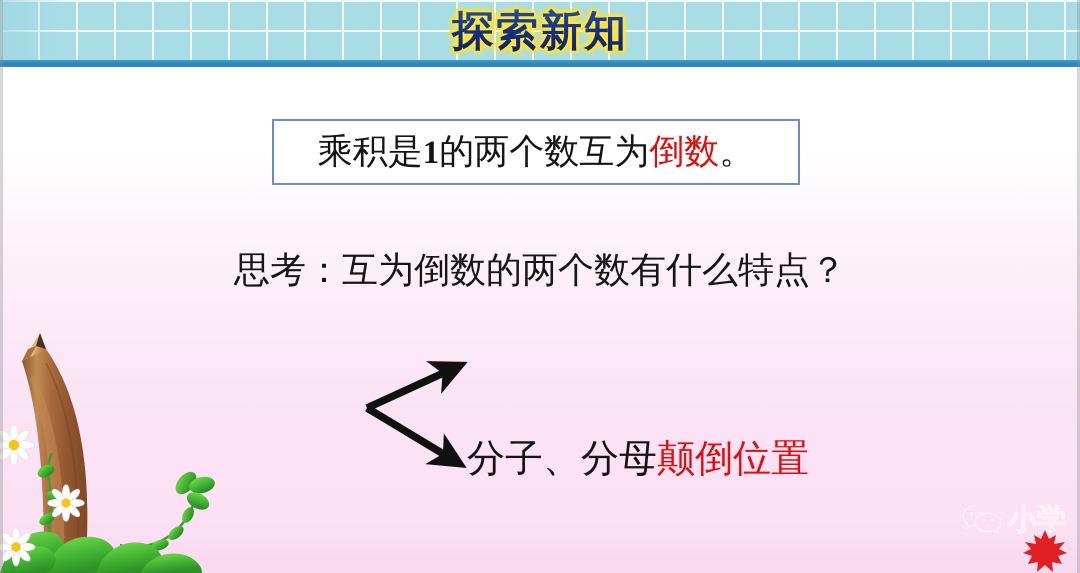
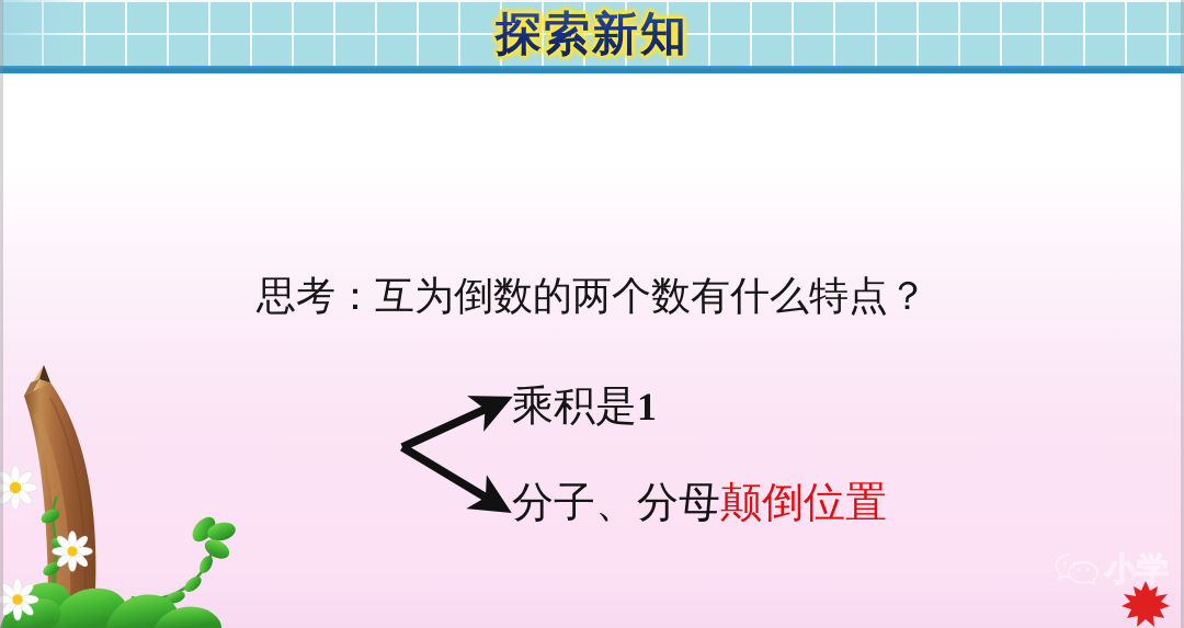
  探索新知
- 乘积是1的两个数互为倒数。
  思考：互为倒数的两个数有什么特点？
+ 乘积是1
  分子、分母颠倒位置
  小学
